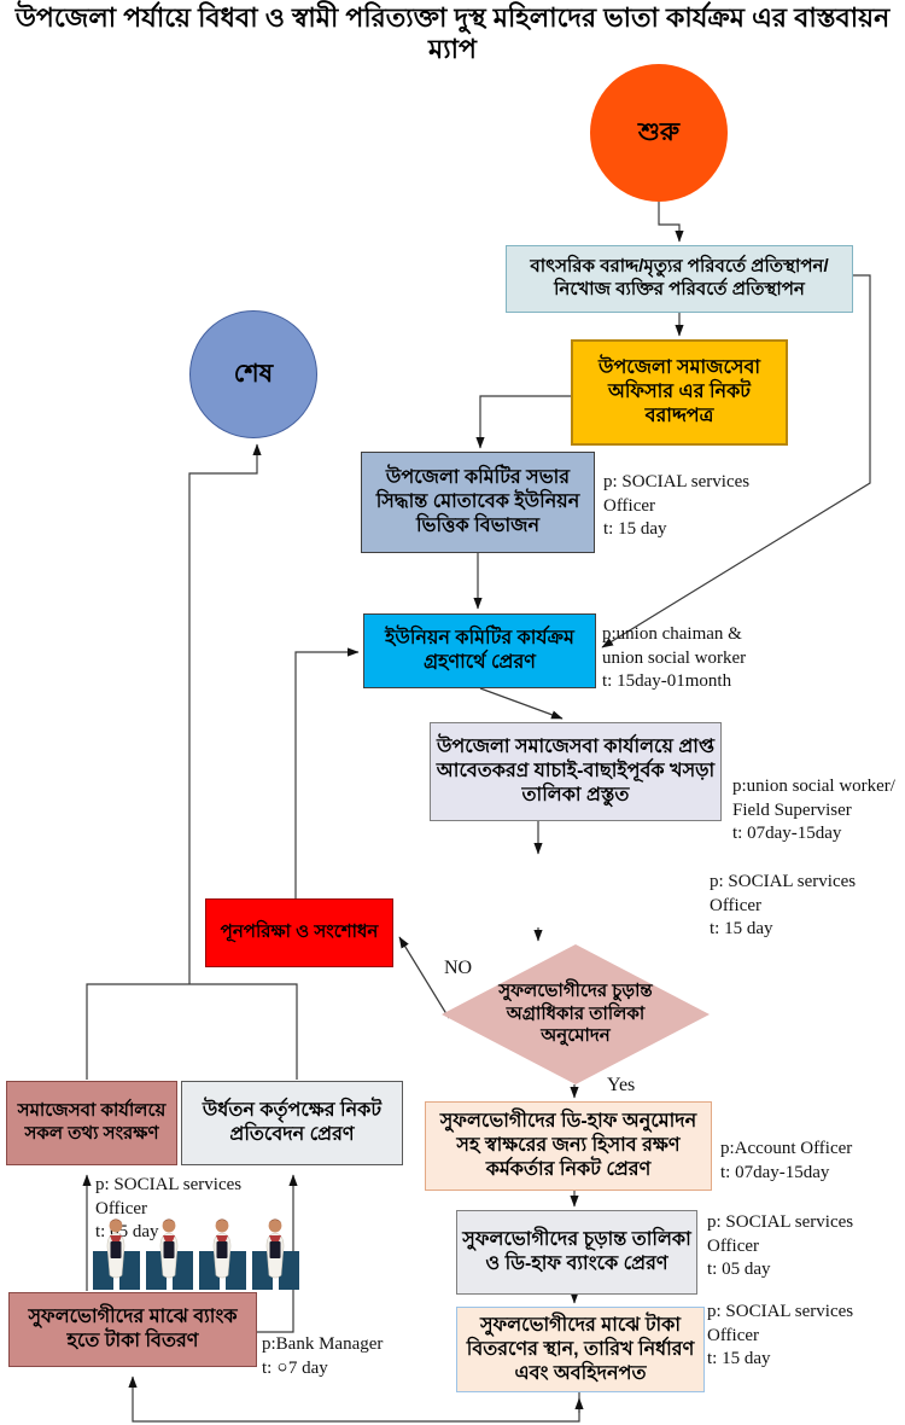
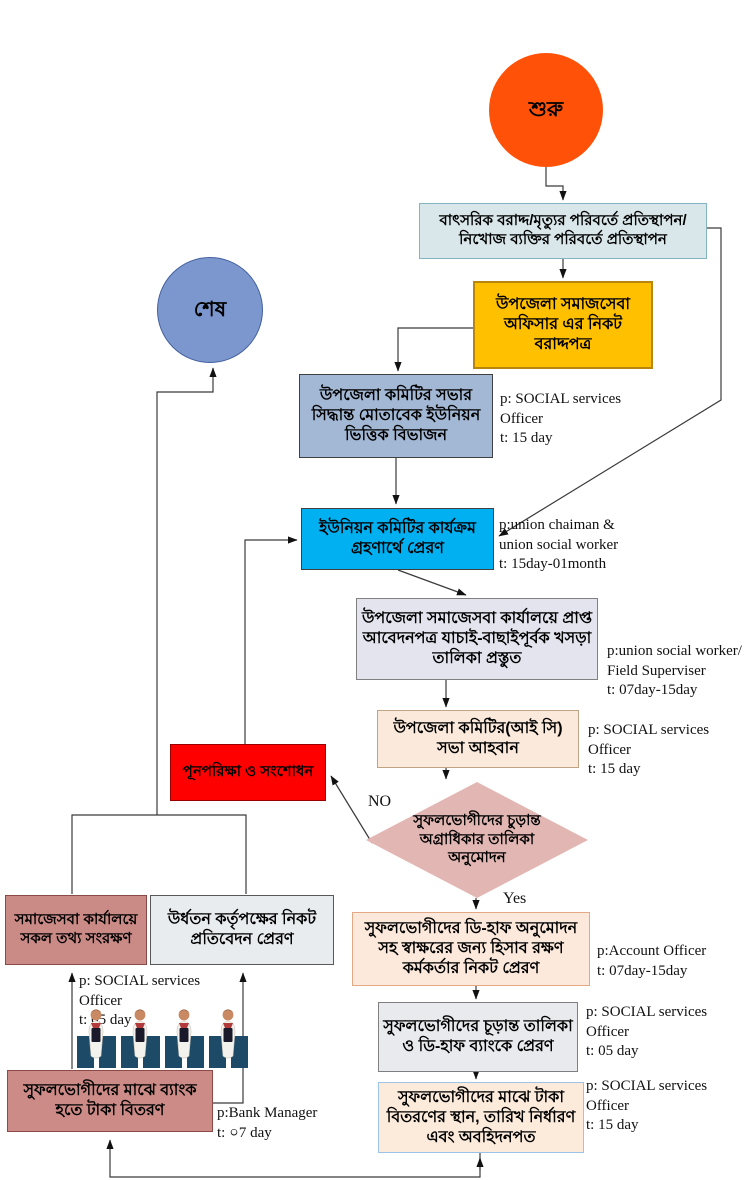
- উপজেলা পর্যায়ে বিধবা ও স্বামী পরিত্যক্তা দুস্থ মহিলাদের ভাতা কার্যক্রম এর বাস্তবায়ন ম্যাপ
  শুরু
  শেষ
  বাৎসরিক বরাদ্দ/মৃত্যুর পরিবর্তে প্রতিস্থাপন/ নিখোজ ব্যক্তির পরিবর্তে প্রতিস্থাপন
  উপজেলা সমাজসেবা অফিসার এর নিকট বরাদ্দপত্র
  উপজেলা কমিটির সভার সিদ্ধান্ত মোতাবেক ইউনিয়ন ভিত্তিক বিভাজন
  ইউনিয়ন কমিটির কার্যক্রম গ্রহণার্থে প্রেরণ
- উপজেলা সমাজেসবা কার্যালয়ে প্রাপ্ত আবেতকরণ্র যাচাই-বাছাইপূর্বক খসড়া তালিকা প্রস্তুত
+ উপজেলা সমাজেসবা কার্যালয়ে প্রাপ্ত আবেদনপত্র যাচাই-বাছাইপূর্বক খসড়া তালিকা প্রস্তুত
+ উপজেলা কমিটির(আই সি) সভা আহবান
  সুফলভোগীদের চুড়ান্ত অগ্রাধিকার তালিকা অনুমোদন
  পূনপরিক্ষা ও সংশোধন
  সুফলভোগীদের ডি-হাফ অনুমোদন সহ স্বাক্ষরের জন্য হিসাব রক্ষণ কর্মকর্তার নিকট প্রেরণ
  সুফলভোগীদের চূড়ান্ত তালিকা ও ডি-হাফ ব্যাংকে প্রেরণ
  সুফলভোগীদের মাঝে টাকা বিতরণের স্থান, তারিখ নির্ধারণ এবং অবহিদনপত
  সুফলভোগীদের মাঝে ব্যাংক হতে টাকা বিতরণ
  সমাজেসবা কার্যালয়ে সকল তথ্য সংরক্ষণ
  উর্ধতন কর্তৃপক্ষের নিকট প্রতিবেদন প্রেরণ
  p: SOCIAL services
  Officer
  t: 15 day
  p:union chaiman &
  union social worker
  t: 15day-01month
  p:union social worker/
  Field Superviser
  t: 07day-15day
  p: SOCIAL services
  Officer
  t: 15 day
  p:Account Officer
  t: 07day-15day
  p: SOCIAL services
  Officer
  t: 05 day
  p: SOCIAL services
  Officer
  t: 15 day
  p: SOCIAL services
  Officer
  t:5 day
  p:Bank Manager
  t: ০7 day
  NO
  Yes
